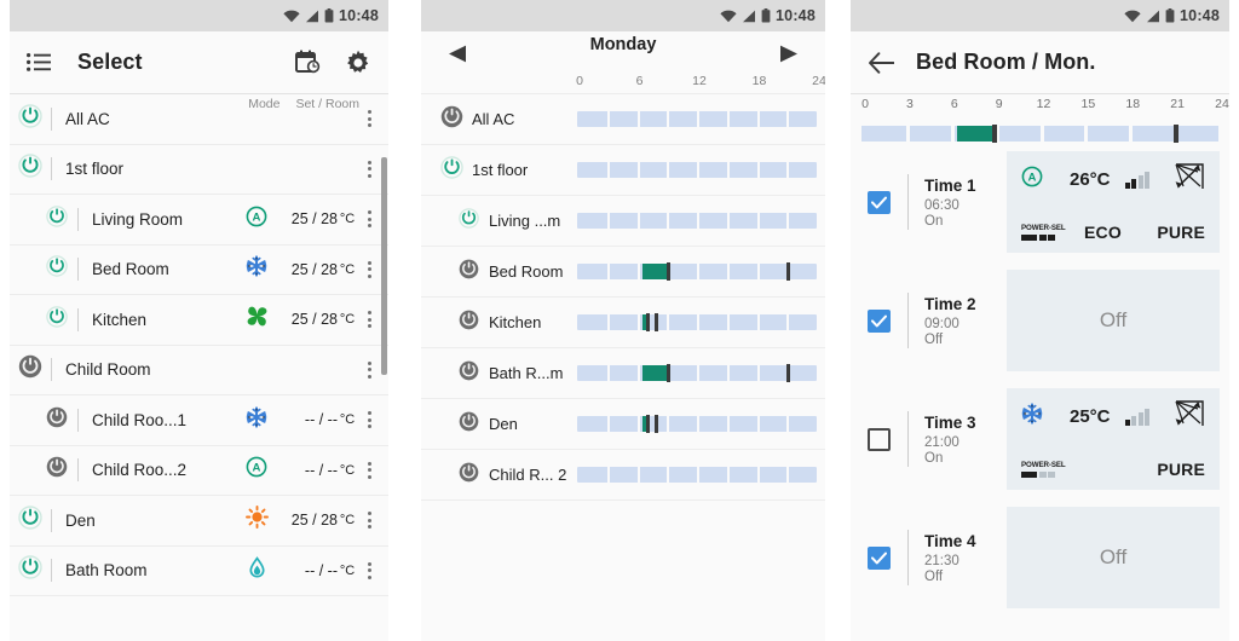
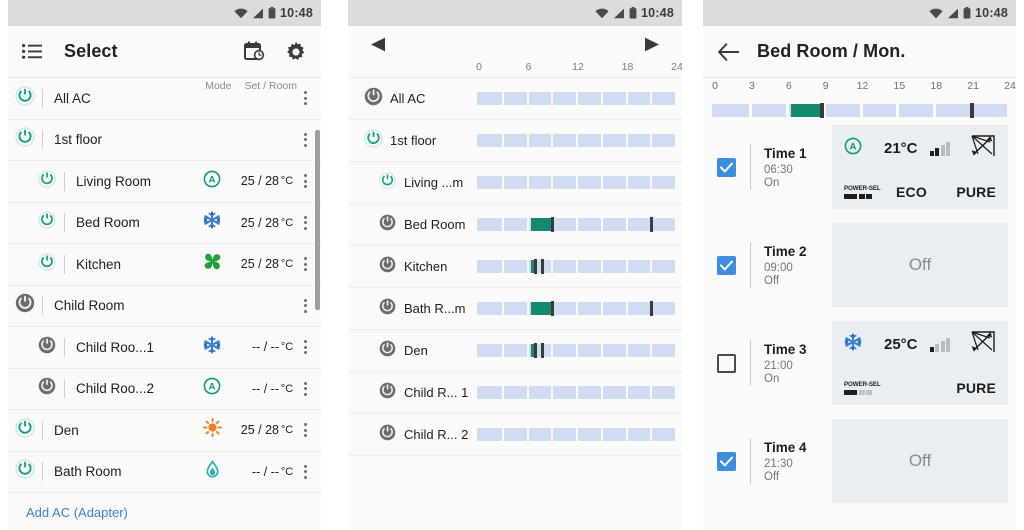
  10:48
  Select
  Mode
  Set / Room
  All AC
  1st floor
  Living Room
  A
  25 / 28
  °C
  Bed Room
  25 / 28
  °C
  Kitchen
  25 / 28
  °C
  Child Room
  Child Roo...1
  -- / --
  °C
  Child Roo...2
  A
  -- / --
  °C
  Den
  25 / 28
  °C
  Bath Room
  -- / --
  °C
+ Add AC (Adapter)
  10:48
- Monday
  0
  6
  12
  18
  24
  All AC
  1st floor
  Living ...m
  Bed Room
  Kitchen
  Bath R...m
  Den
+ Child R... 1
  Child R... 2
  10:48
  Bed Room / Mon.
  0
  3
  6
  9
  12
  15
  18
  21
  24
  Time 1
  06:30
  On
  A
- 26°C
+ 21°C
  ECO
  PURE
  Time 2
  09:00
  Off
  Off
  Time 3
  21:00
  On
  25°C
  PURE
  Time 4
  21:30
  Off
  Off
